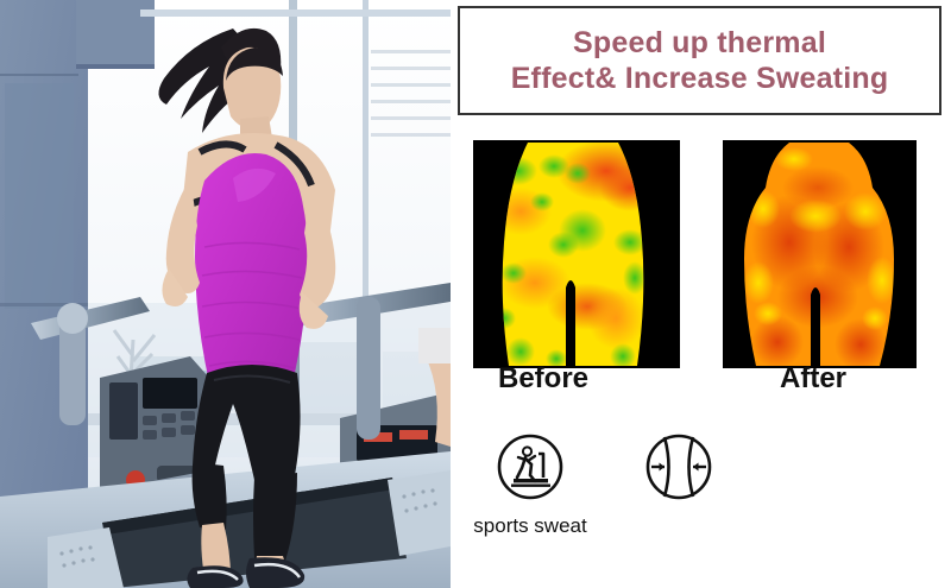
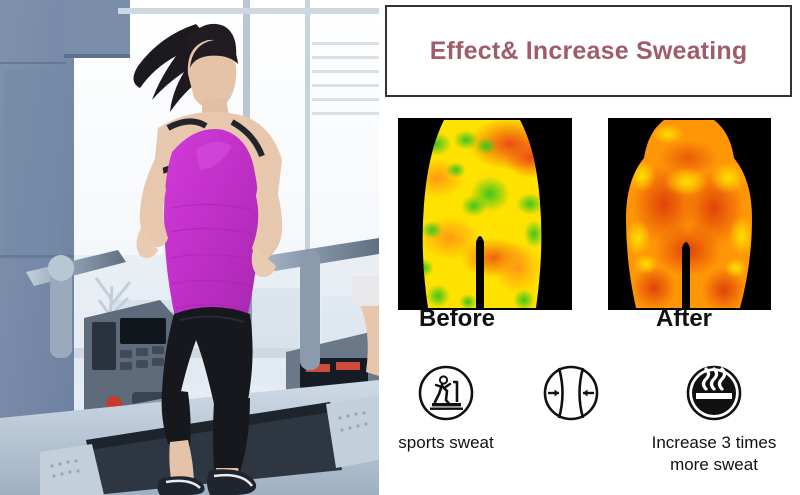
- Speed up thermal
  Effect& Increase Sweating
  Before
  After
  sports sweat
+ Increase 3 times
+ more sweat
